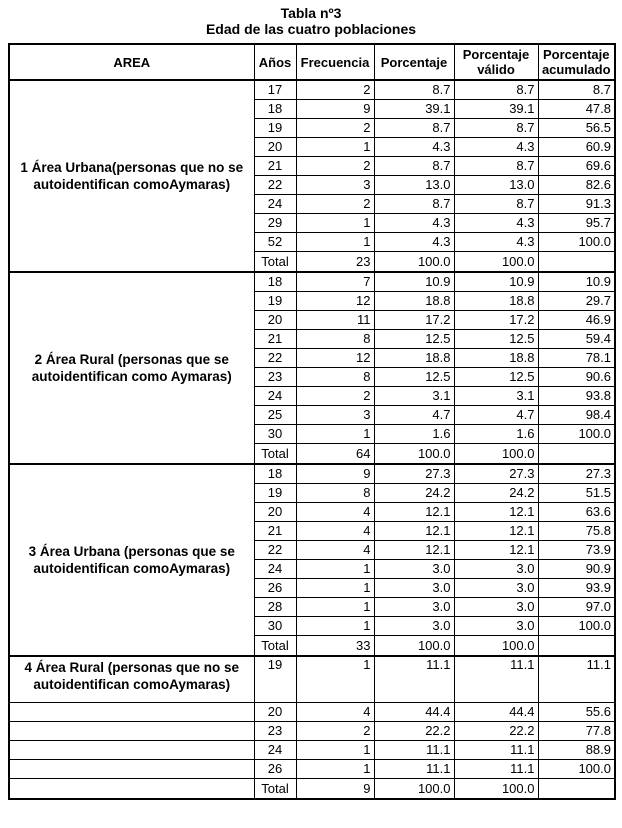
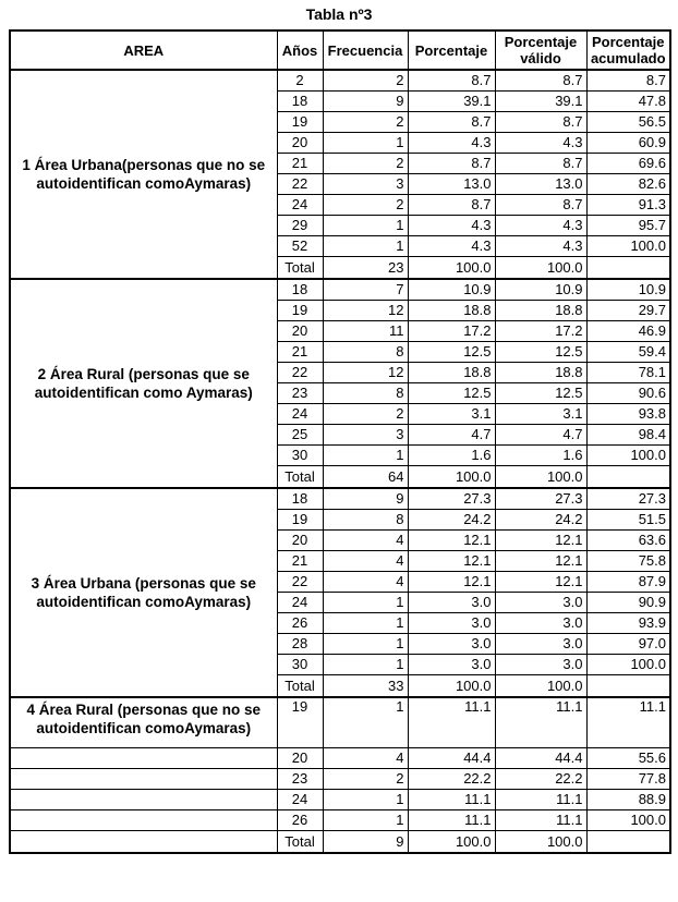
  Tabla nº3
- Edad de las cuatro poblaciones
  AREA	Años	Frecuencia	Porcentaje	Porcentaje válido	Porcentaje acumulado
- 1 Área Urbana(personas que no se autoidentifican comoAymaras)	17	2	8.7	8.7	8.7
+ 1 Área Urbana(personas que no se autoidentifican comoAymaras)	2	2	8.7	8.7	8.7
  18	9	39.1	39.1	47.8
  19	2	8.7	8.7	56.5
  20	1	4.3	4.3	60.9
  21	2	8.7	8.7	69.6
  22	3	13.0	13.0	82.6
  24	2	8.7	8.7	91.3
  29	1	4.3	4.3	95.7
  52	1	4.3	4.3	100.0
  Total	23	100.0	100.0
  2 Área Rural (personas que se autoidentifican como Aymaras)	18	7	10.9	10.9	10.9
  19	12	18.8	18.8	29.7
  20	11	17.2	17.2	46.9
  21	8	12.5	12.5	59.4
  22	12	18.8	18.8	78.1
  23	8	12.5	12.5	90.6
  24	2	3.1	3.1	93.8
  25	3	4.7	4.7	98.4
  30	1	1.6	1.6	100.0
  Total	64	100.0	100.0
  3 Área Urbana (personas que se autoidentifican comoAymaras)	18	9	27.3	27.3	27.3
  19	8	24.2	24.2	51.5
  20	4	12.1	12.1	63.6
  21	4	12.1	12.1	75.8
- 22	4	12.1	12.1	73.9
+ 22	4	12.1	12.1	87.9
  24	1	3.0	3.0	90.9
  26	1	3.0	3.0	93.9
  28	1	3.0	3.0	97.0
  30	1	3.0	3.0	100.0
  Total	33	100.0	100.0
  4 Área Rural (personas que no se autoidentifican comoAymaras)	19	1	11.1	11.1	11.1
  	20	4	44.4	44.4	55.6
  	23	2	22.2	22.2	77.8
  	24	1	11.1	11.1	88.9
  	26	1	11.1	11.1	100.0
  	Total	9	100.0	100.0
